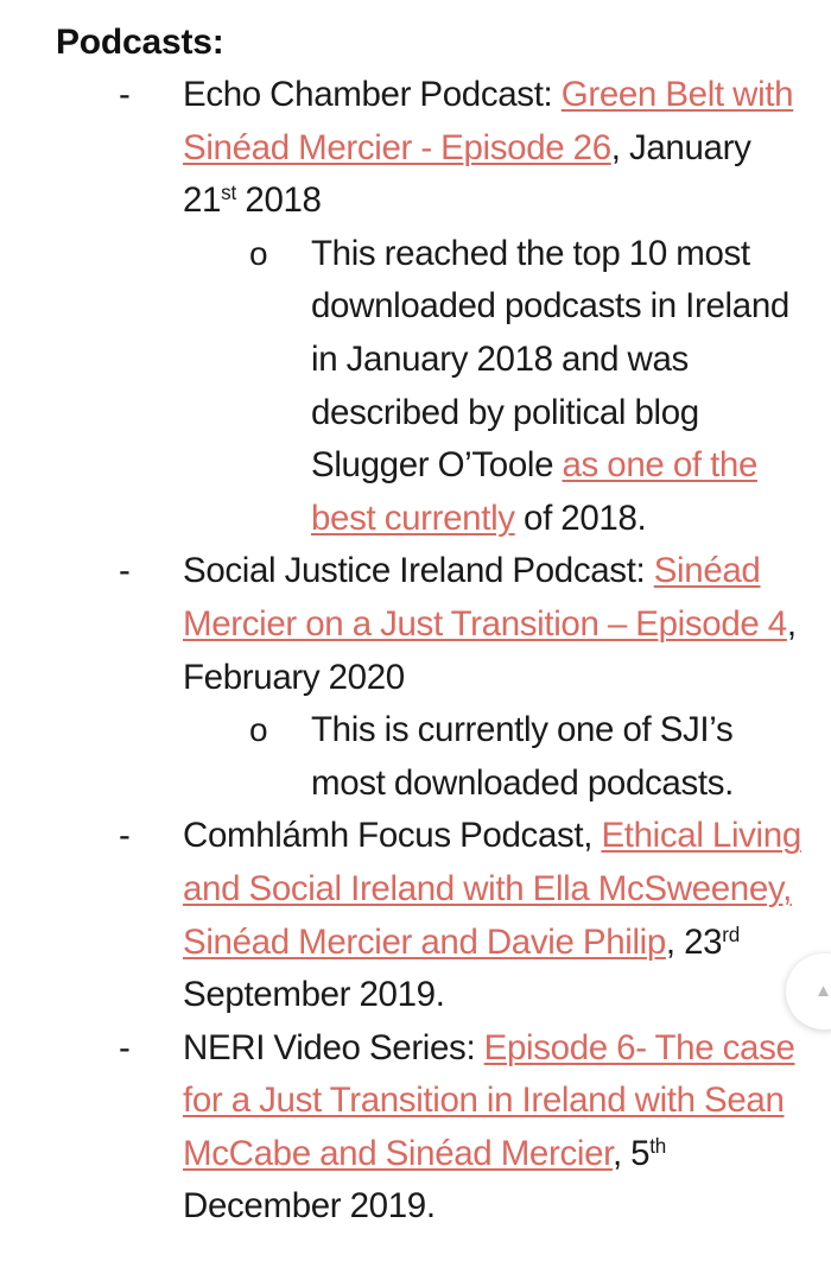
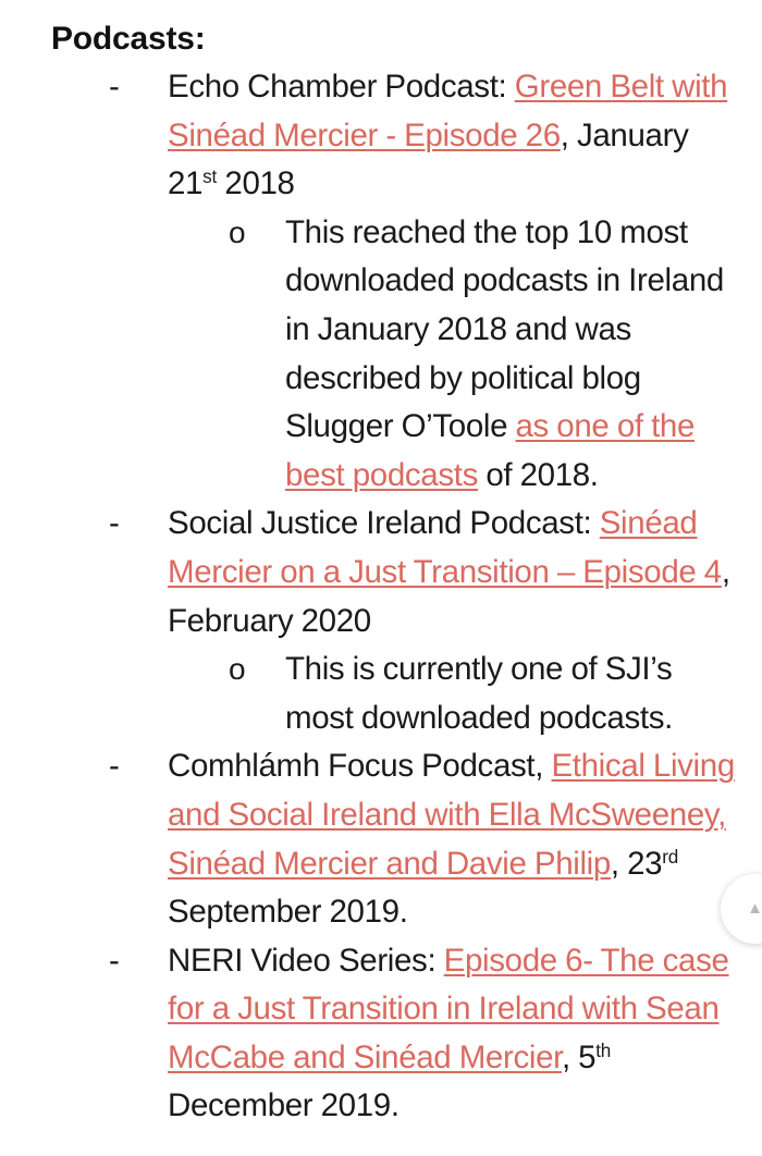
  Podcasts:
  -
  Echo Chamber Podcast: Green Belt with Sinéad Mercier - Episode 26, January 21st 2018
  o
- This reached the top 10 most downloaded podcasts in Ireland in January 2018 and was described by political blog Slugger O’Toole as one of the best currently of 2018.
+ This reached the top 10 most downloaded podcasts in Ireland in January 2018 and was described by political blog Slugger O’Toole as one of the best podcasts of 2018.
  -
  Social Justice Ireland Podcast: Sinéad Mercier on a Just Transition – Episode 4, February 2020
  o
  This is currently one of SJI’s most downloaded podcasts.
  -
  Comhlámh Focus Podcast, Ethical Living and Social Ireland with Ella McSweeney, Sinéad Mercier and Davie Philip, 23rd September 2019.
  -
  NERI Video Series: Episode 6- The case for a Just Transition in Ireland with Sean McCabe and Sinéad Mercier, 5th December 2019.
